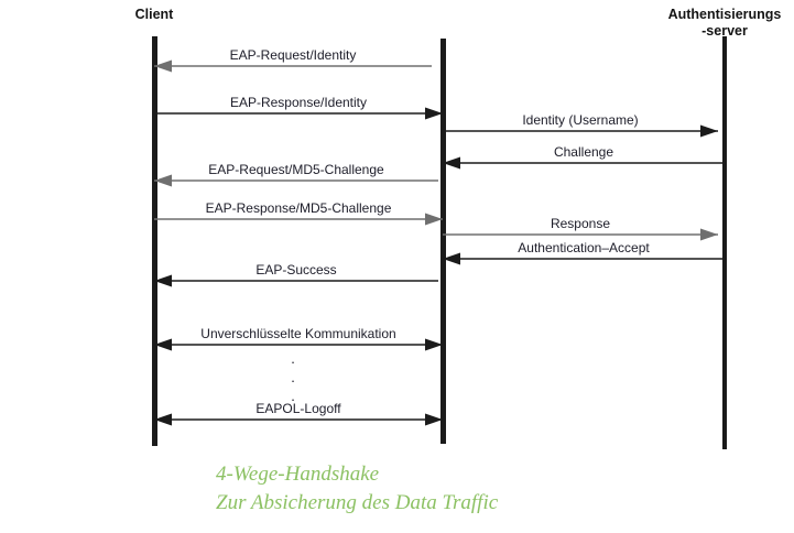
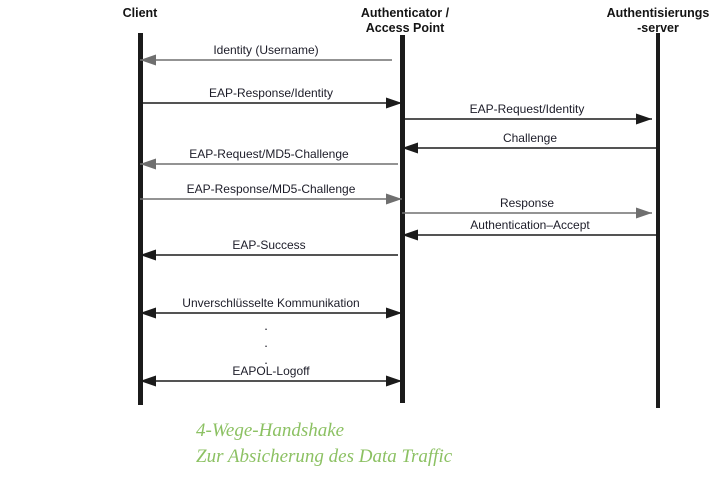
  Client
+ Authenticator /
+ Access Point
  Authentisierungs
  -server
- EAP-Request/Identity
+ Identity (Username)
  EAP-Response/Identity
- Identity (Username)
+ EAP-Request/Identity
  Challenge
  EAP-Request/MD5-Challenge
  EAP-Response/MD5-Challenge
  Response
  Authentication–Accept
  EAP-Success
  Unverschlüsselte Kommunikation
  EAPOL-Logoff
  ·
  ·
  ·
  4-Wege-Handshake
  Zur Absicherung des Data Traffic
